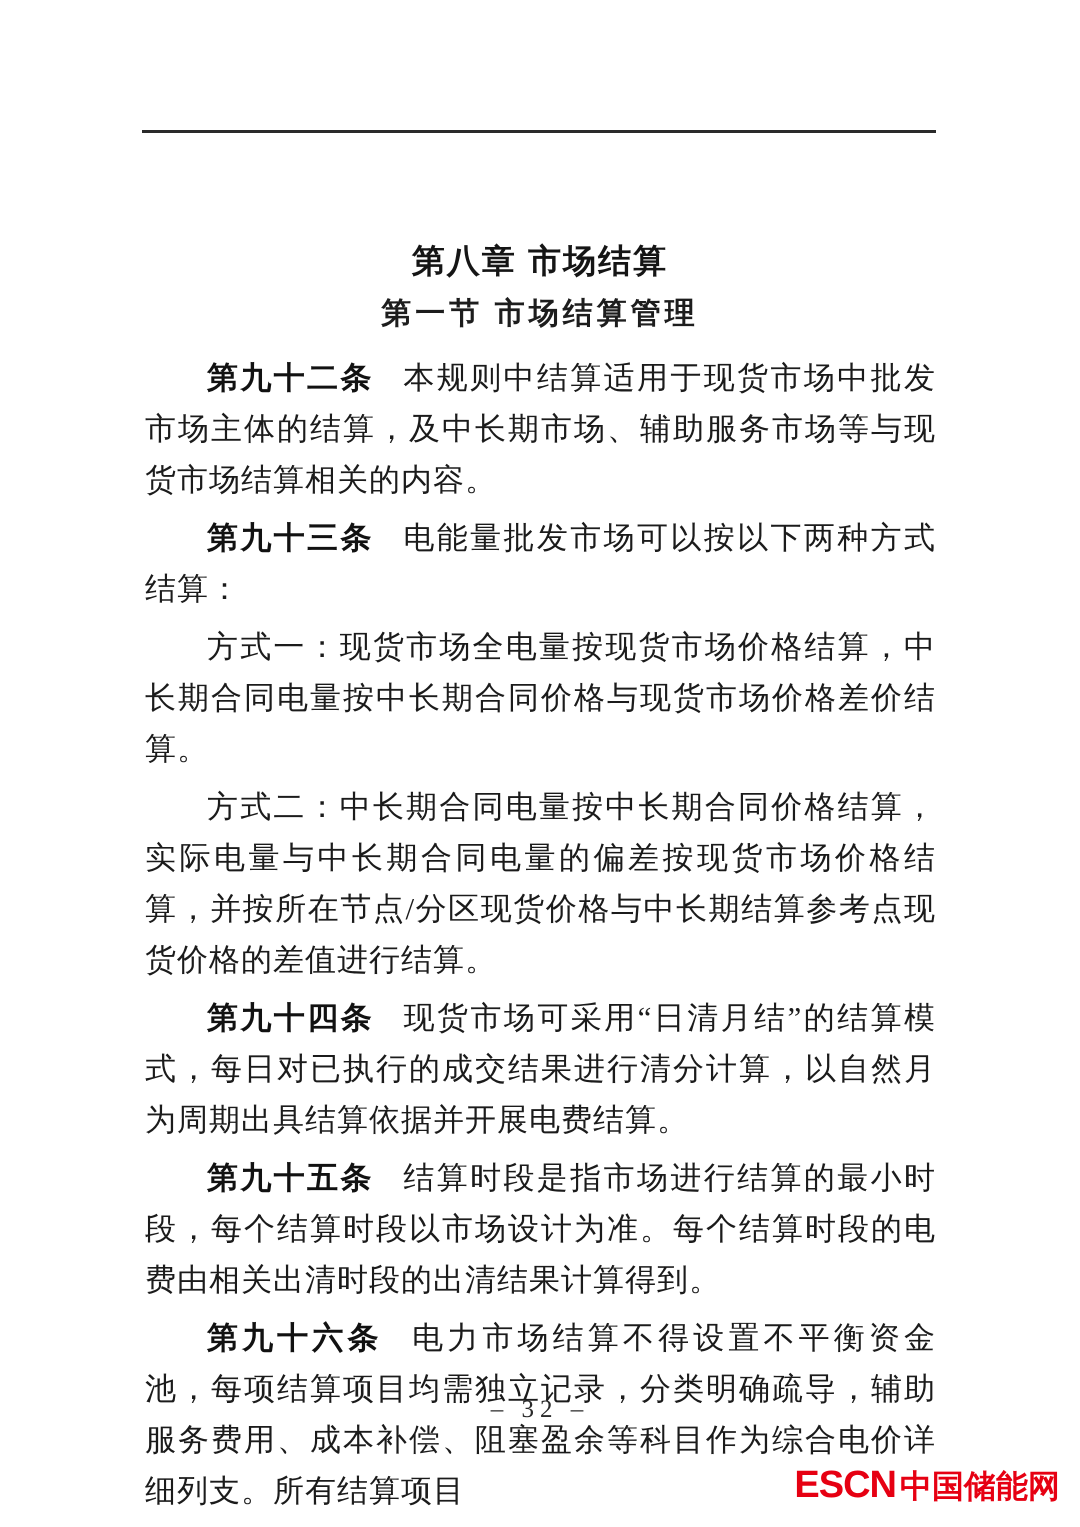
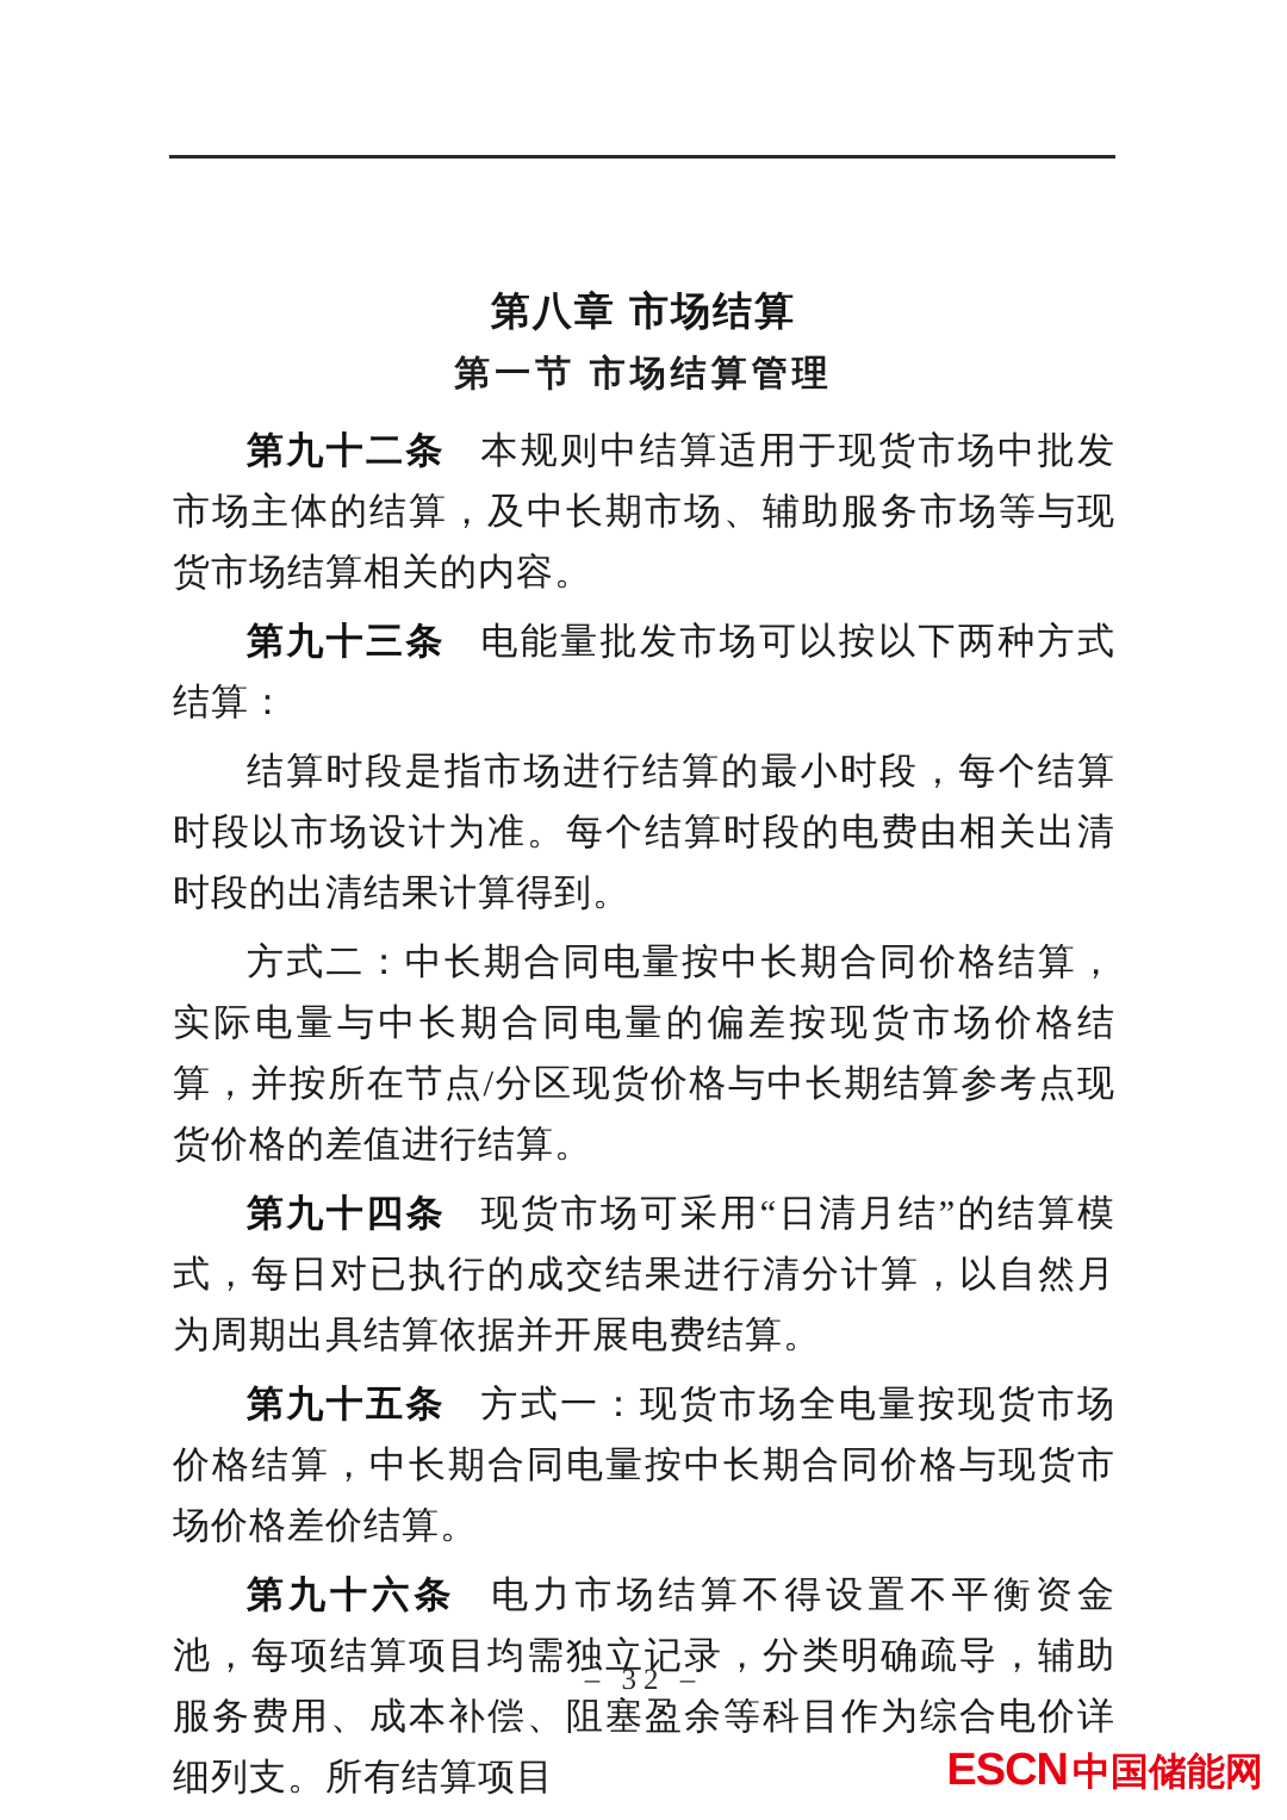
  第八章 市场结算
  第一节 市场结算管理
  第九十二条 本规则中结算适用于现货市场中批发市场主体的结算，及中长期市场、辅助服务市场等与现货市场结算相关的内容。
  第九十三条 电能量批发市场可以按以下两种方式结算：
- 方式一：现货市场全电量按现货市场价格结算，中长期合同电量按中长期合同价格与现货市场价格差价结算。
+ 结算时段是指市场进行结算的最小时段，每个结算时段以市场设计为准。每个结算时段的电费由相关出清时段的出清结果计算得到。
  方式二：中长期合同电量按中长期合同价格结算，实际电量与中长期合同电量的偏差按现货市场价格结算，并按所在节点/分区现货价格与中长期结算参考点现货价格的差值进行结算。
  第九十四条 现货市场可采用“日清月结”的结算模式，每日对已执行的成交结果进行清分计算，以自然月为周期出具结算依据并开展电费结算。
- 第九十五条 结算时段是指市场进行结算的最小时段，每个结算时段以市场设计为准。每个结算时段的电费由相关出清时段的出清结果计算得到。
+ 第九十五条 方式一：现货市场全电量按现货市场价格结算，中长期合同电量按中长期合同价格与现货市场价格差价结算。
  第九十六条 电力市场结算不得设置不平衡资金池，每项结算项目均需独立记录，分类明确疏导，辅助服务费用、成本补偿、阻塞盈余等科目作为综合电价详细列支。所有结算项目
  – 32 –
  ESCN
  中国储能网
